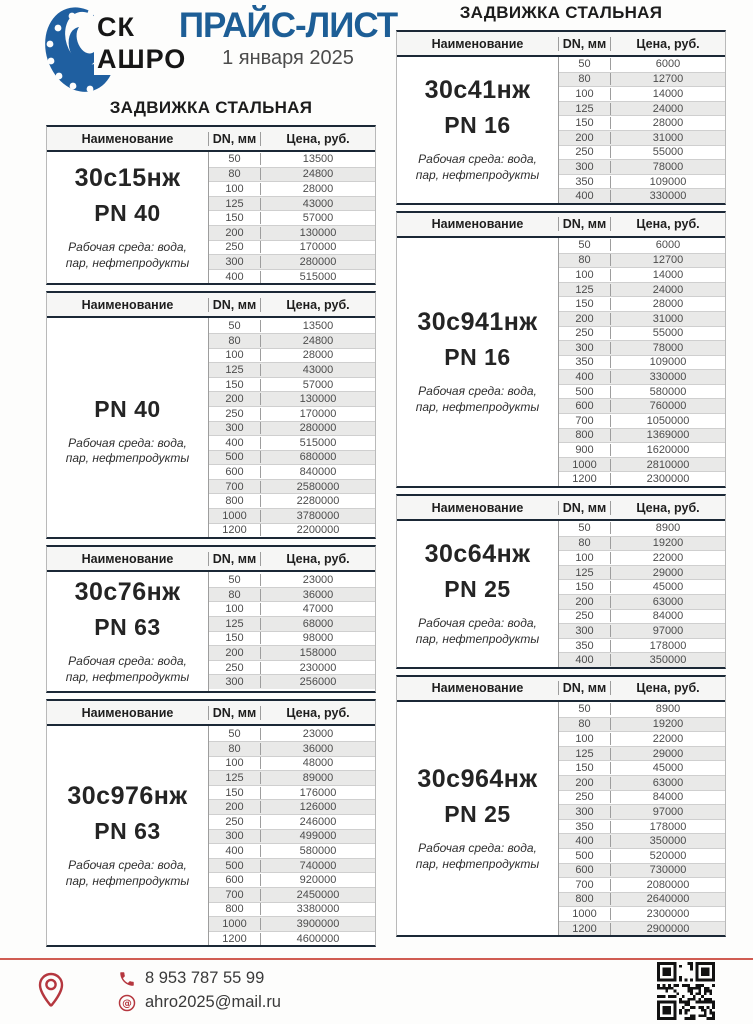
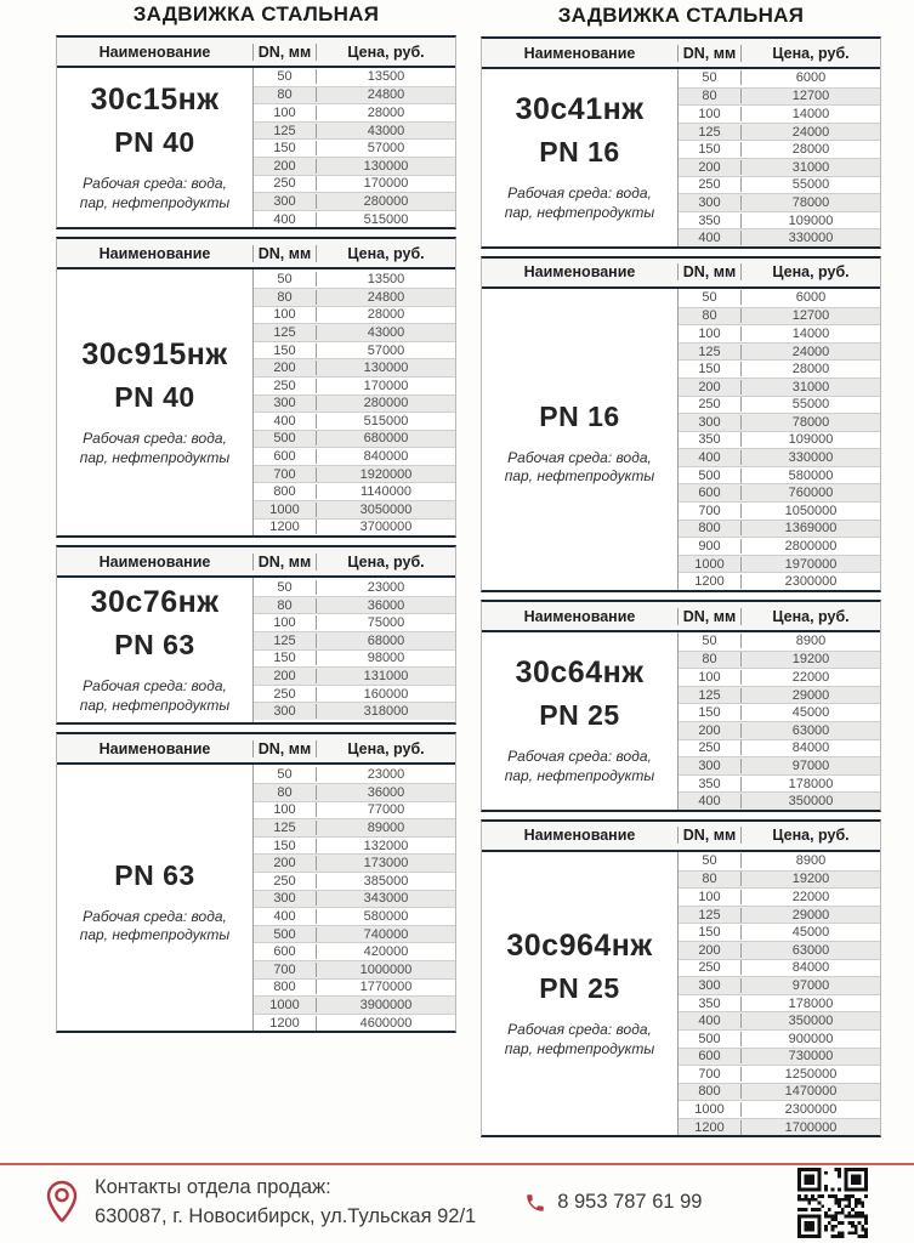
- СК
- АШРО
- ПРАЙС-ЛИСТ
- 1 января 2025
  ЗАДВИЖКА СТАЛЬНАЯ
  Наименование
  DN, мм
  Цена, руб.
  30с15нж
  PN 40
  Рабочая среда: вода, пар, нефтепродукты
  50
  13500
  80
  24800
  100
  28000
  125
  43000
  150
  57000
  200
  130000
  250
  170000
  300
  280000
  400
  515000
  Наименование
  DN, мм
  Цена, руб.
+ 30с915нж
  PN 40
  Рабочая среда: вода, пар, нефтепродукты
  50
  13500
  80
  24800
  100
  28000
  125
  43000
  150
  57000
  200
  130000
  250
  170000
  300
  280000
  400
  515000
  500
  680000
  600
  840000
  700
- 2580000
+ 1920000
  800
- 2280000
+ 1140000
  1000
- 3780000
+ 3050000
  1200
- 2200000
+ 3700000
  Наименование
  DN, мм
  Цена, руб.
  30с76нж
  PN 63
  Рабочая среда: вода, пар, нефтепродукты
  50
  23000
  80
  36000
  100
- 47000
+ 75000
  125
  68000
  150
  98000
  200
- 158000
+ 131000
  250
- 230000
+ 160000
  300
- 256000
+ 318000
  Наименование
  DN, мм
  Цена, руб.
- 30с976нж
  PN 63
  Рабочая среда: вода, пар, нефтепродукты
  50
  23000
  80
  36000
  100
- 48000
+ 77000
  125
  89000
  150
- 176000
+ 132000
  200
- 126000
+ 173000
  250
- 246000
+ 385000
  300
- 499000
+ 343000
  400
  580000
  500
  740000
  600
- 920000
+ 420000
  700
- 2450000
+ 1000000
  800
- 3380000
+ 1770000
  1000
  3900000
  1200
  4600000
  ЗАДВИЖКА СТАЛЬНАЯ
  Наименование
  DN, мм
  Цена, руб.
  30с41нж
  PN 16
  Рабочая среда: вода, пар, нефтепродукты
  50
  6000
  80
  12700
  100
  14000
  125
  24000
  150
  28000
  200
  31000
  250
  55000
  300
  78000
  350
  109000
  400
  330000
  Наименование
  DN, мм
  Цена, руб.
- 30с941нж
  PN 16
  Рабочая среда: вода, пар, нефтепродукты
  50
  6000
  80
  12700
  100
  14000
  125
  24000
  150
  28000
  200
  31000
  250
  55000
  300
  78000
  350
  109000
  400
  330000
  500
  580000
  600
  760000
  700
  1050000
  800
  1369000
  900
- 1620000
+ 2800000
  1000
- 2810000
+ 1970000
  1200
  2300000
  Наименование
  DN, мм
  Цена, руб.
  30с64нж
  PN 25
  Рабочая среда: вода, пар, нефтепродукты
  50
  8900
  80
  19200
  100
  22000
  125
  29000
  150
  45000
  200
  63000
  250
  84000
  300
  97000
  350
  178000
  400
  350000
  Наименование
  DN, мм
  Цена, руб.
  30с964нж
  PN 25
  Рабочая среда: вода, пар, нефтепродукты
  50
  8900
  80
  19200
  100
  22000
  125
  29000
  150
  45000
  200
  63000
  250
  84000
  300
  97000
  350
  178000
  400
  350000
  500
- 520000
+ 900000
  600
  730000
  700
- 2080000
+ 1250000
  800
- 2640000
+ 1470000
  1000
  2300000
  1200
- 2900000
+ 1700000
+ Контакты отдела продаж:
+ 630087, г. Новосибирск, ул.Тульская 92/1
- 8 953 787 55 99
+ 8 953 787 61 99
- @
- ahro2025@mail.ru
